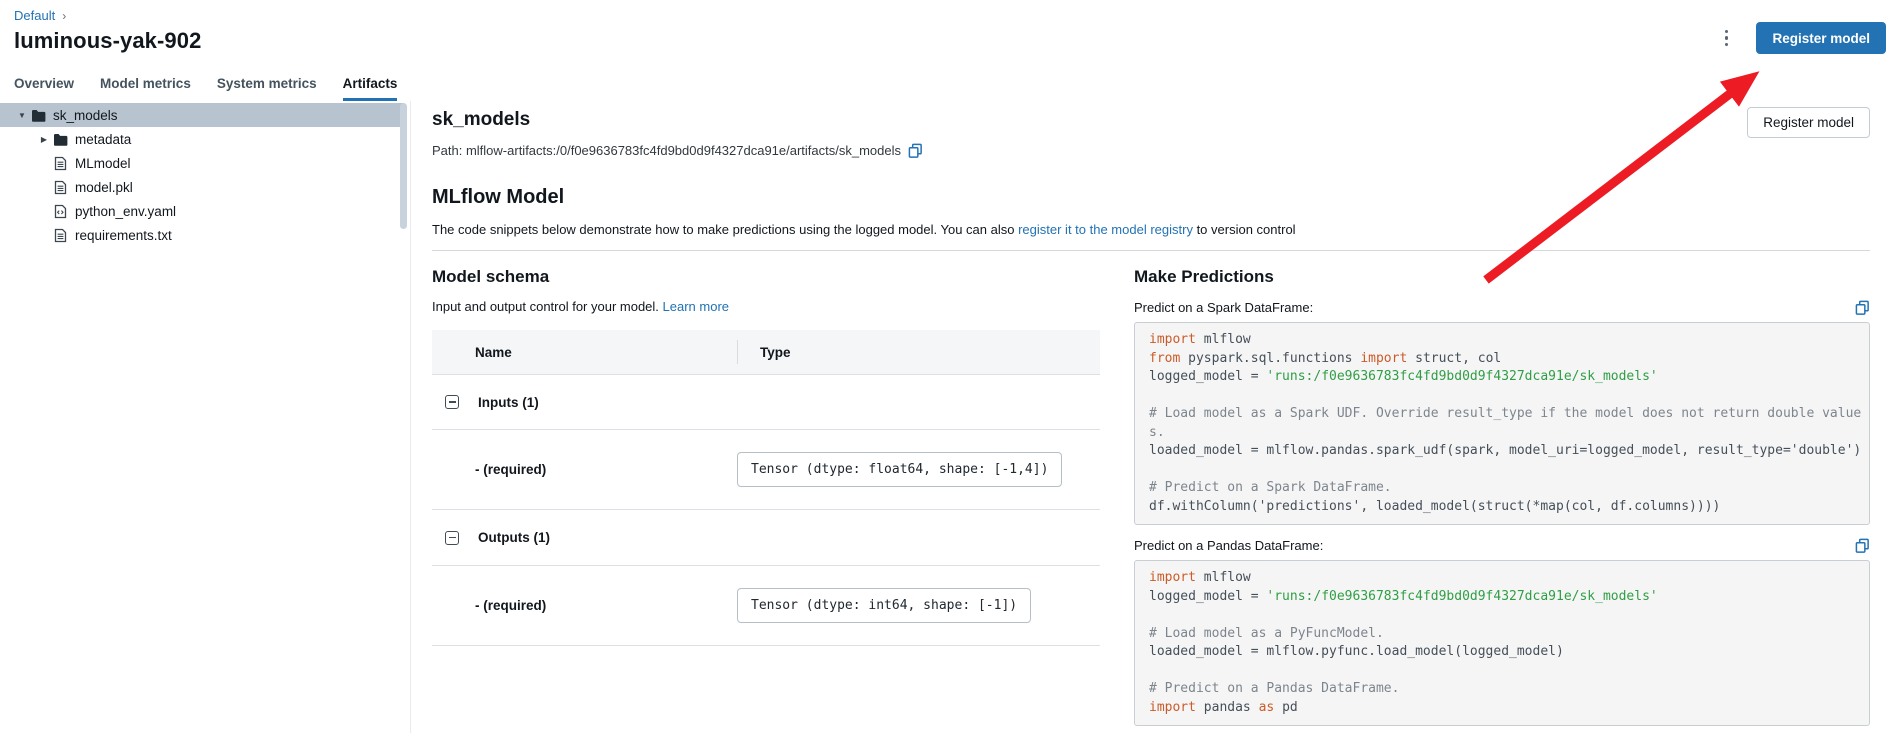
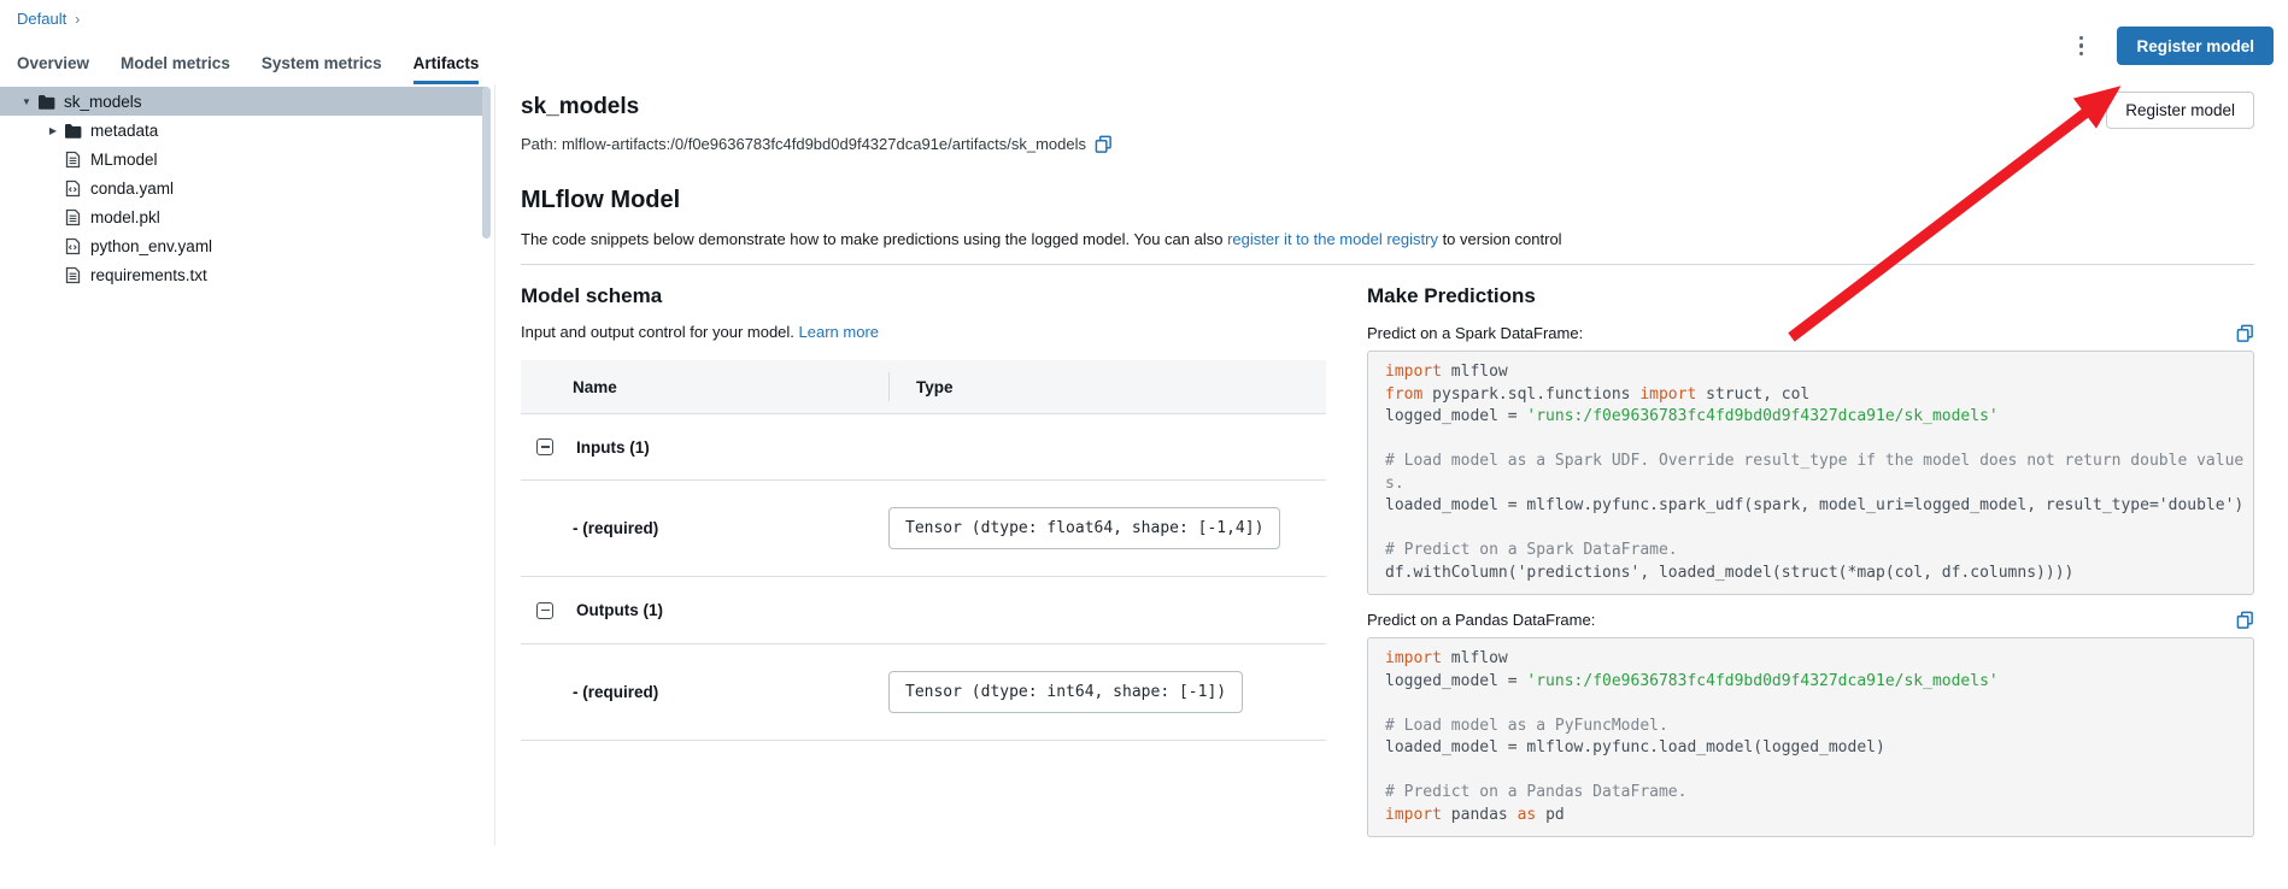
  Default ›
- luminous-yak-902
  Register model
  Overview
  Model metrics
  System metrics
  Artifacts
  ▼
  sk_models
  ▶
  metadata
  MLmodel
+ conda.yaml
  model.pkl
  python_env.yaml
  requirements.txt
  Register model
  sk_models
  Path: mlflow-artifacts:/0/f0e9636783fc4fd9bd0d9f4327dca91e/artifacts/sk_models
  MLflow Model
  The code snippets below demonstrate how to make predictions using the logged model. You can also register it to the model registry to version control
  Model schema
  Input and output control for your model. Learn more
  Name
  Type
  Inputs (1)
  - (required)
  Tensor (dtype: float64, shape: [-1,4])
  Outputs (1)
  - (required)
  Tensor (dtype: int64, shape: [-1])
  Make Predictions
  Predict on a Spark DataFrame:
  import mlflow
  from pyspark.sql.functions import struct, col
  logged_model = 'runs:/f0e9636783fc4fd9bd0d9f4327dca91e/sk_models'
  # Load model as a Spark UDF. Override result_type if the model does not return double values.
- loaded_model = mlflow.pandas.spark_udf(spark, model_uri=logged_model, result_type='double')
+ loaded_model = mlflow.pyfunc.spark_udf(spark, model_uri=logged_model, result_type='double')
  # Predict on a Spark DataFrame.
  df.withColumn('predictions', loaded_model(struct(*map(col, df.columns))))
  Predict on a Pandas DataFrame:
  import mlflow
  logged_model = 'runs:/f0e9636783fc4fd9bd0d9f4327dca91e/sk_models'
  # Load model as a PyFuncModel.
  loaded_model = mlflow.pyfunc.load_model(logged_model)
  # Predict on a Pandas DataFrame.
  import pandas as pd
